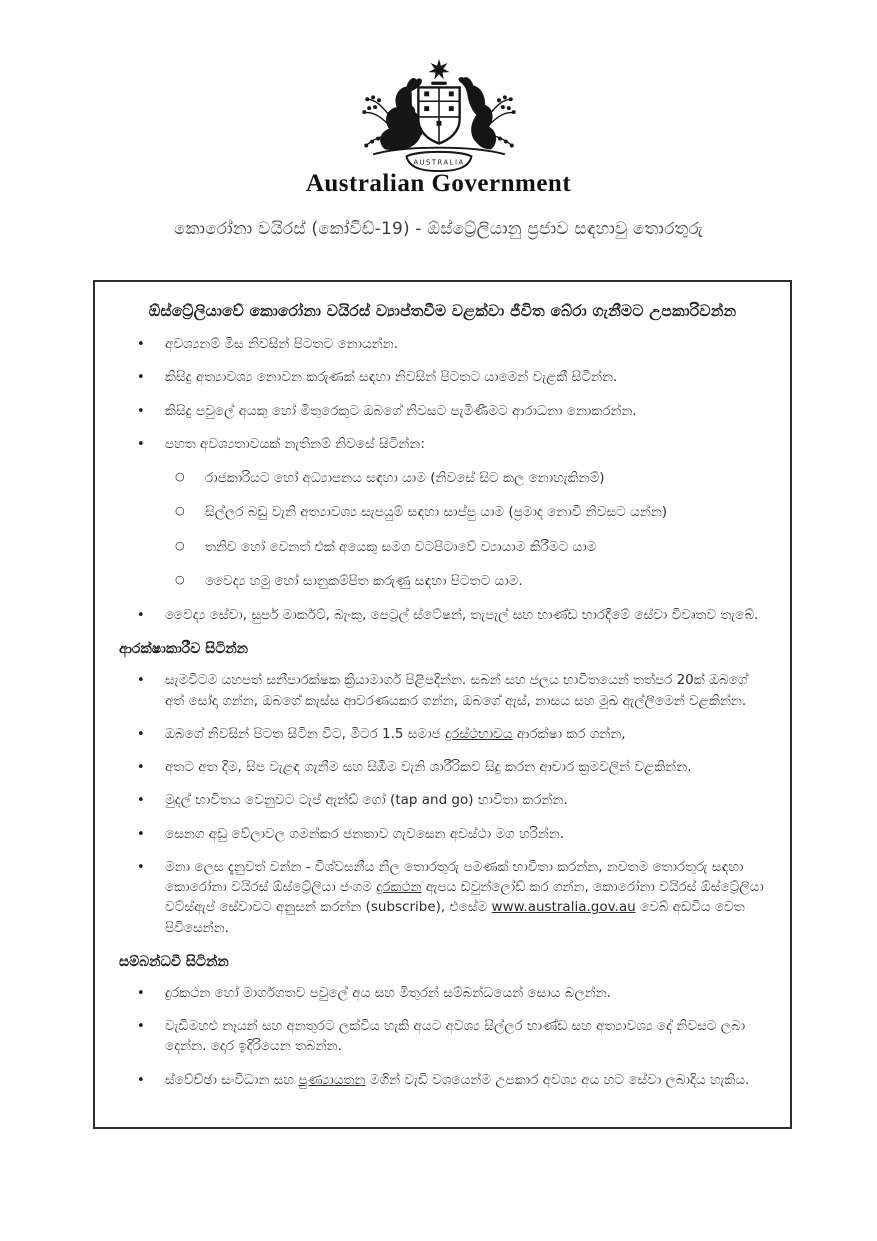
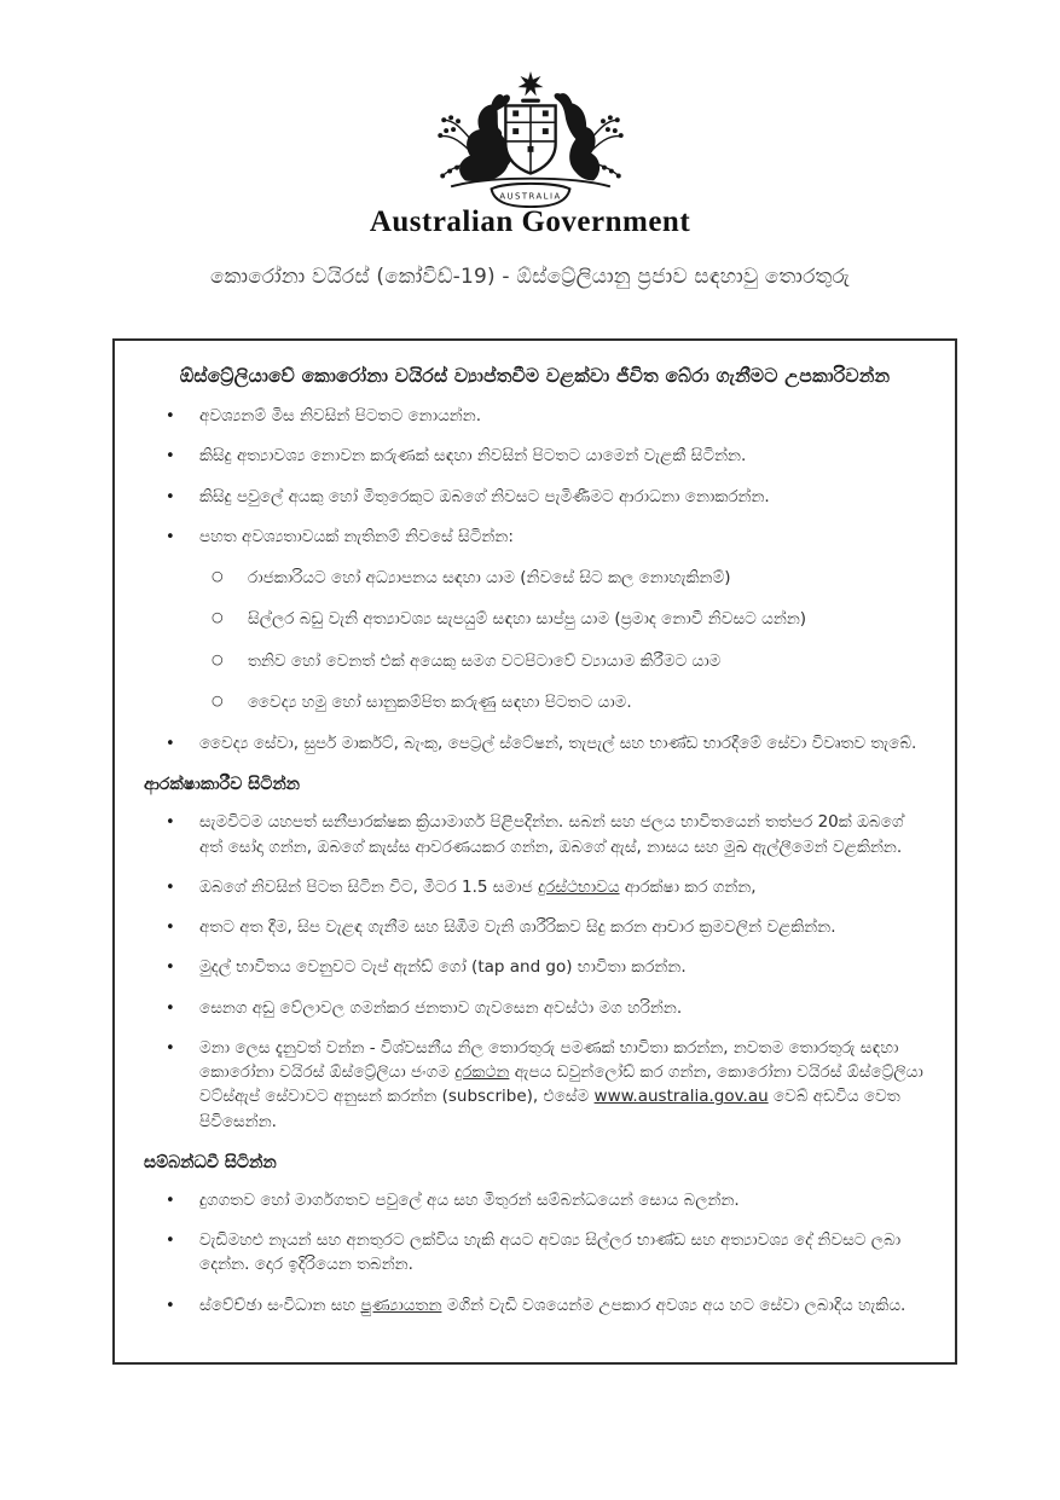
  AUSTRALIA
  Australian Government
  කොරෝනා වයිරස් (කෝවිඩ්-19) - ඕස්ට්‍රේලියානු ප්‍රජාව සඳහාවු තොරතුරු
  ඕස්ට්‍රේලියාවේ කොරෝනා වයිරස් ව්‍යාප්තවීම වළක්වා ජීවිත බේරා ගැනීමට උපකාරිවන්න
  •
  අවශ්‍යනම් මිස නිවසින් පිටතට නොයන්න.
  •
  කිසිදු අත්‍යාවශ්‍ය නොවන කරුණක් සඳහා නිවසින් පිටතට යාමෙන් වැළකී සිටින්න.
  •
  කිසිදු පවුලේ අයකු හෝ මිතුරෙකුට ඔබගේ නිවසට පැමිණීමට ආරාධනා නොකරන්න.
  •
  පහත අවශ්‍යතාවයක් නැතිනම් නිවසේ සිටින්න:
  ○
  රාජකාරියට හෝ අධ්‍යාපනය සඳහා යාම (නිවසේ සිට කල නොහැකිනම්)
  ○
  සිල්ලර බඩු වැනි අත්‍යාවශ්‍ය සැපයුම් සඳහා සාප්පු යාම (ප්‍රමාද නොවී නිවසට යන්න)
  ○
  තනිව හෝ වෙනත් එක් අයෙකු සමග වටපිටාවේ ව්‍යායාම කිරීමට යාම
  ○
  වෛද්‍ය හමු හෝ සානුකම්පිත කරුණු සඳහා පිටතට යාම.
  •
  වෛද්‍ය සේවා, සුපර් මාර්කට්, බැංකු, පෙට්‍රල් ස්ටේෂන්, තැපැල් සහ භාණ්ඩ භාරදීමේ සේවා විවෘතව තැබේ.
  ආරක්ෂාකාරීව සිටින්න
  •
  සැමවිටම යහපත් සනීපාරක්ෂක ක්‍රියාමාර්ග පිළිපදින්න. සබන් සහ ජලය භාවිතයෙන් තත්පර 20ක් ඔබගේ අත් සෝදා ගන්න, ඔබගේ කැස්ස ආවරණයකර ගන්න, ඔබගේ ඇස්, නාසය සහ මුඛ ඇල්ලීමෙන් වළකින්න.
  •
  ඔබගේ නිවසින් පිටත සිටින විට, මීටර 1.5 සමාජ දුරස්ථභාවය ආරක්ෂා කර ගන්න,
  •
  අතට අත දීම, සිප වැළඳ ගැනීම සහ සිඹීම වැනි ශාරීරිකව සිදු කරන ආචාර ක්‍රමවලින් වළකින්න.
  •
  මුදල් භාවිතය වෙනුවට ටැප් ඇන්ඩ් ගෝ (tap and go) භාවිතා කරන්න.
  •
  සෙනග අඩු වේලාවල ගමන්කර ජනතාව ගැවසෙන අවස්ථා මග හරින්න.
  •
  මනා ලෙස දැනුවත් වන්න - විශ්වසනීය නිල තොරතුරු පමණක් භාවිතා කරන්න, නවතම තොරතුරු සඳහා කොරෝනා වයිරස් ඕස්ට්‍රේලියා ජංගම දුරකථන ඇපය ඩවුන්ලෝඩ් කර ගන්න, කොරෝනා වයිරස් ඕස්ට්‍රේලියා වට්ස්ඇප් සේවාවට අනුසන් කරන්න (subscribe), එසේම www.australia.gov.au වෙබ් අඩවිය වෙත පිවිසෙන්න.
  සම්බන්ධවී සිටින්න
  •
- දුරකථන හෝ මාර්ගගතව පවුලේ අය සහ මිතුරන් සම්බන්ධයෙන් සොය බලන්න.
+ දුගගතව හෝ මාර්ගගතව පවුලේ අය සහ මිතුරන් සම්බන්ධයෙන් සොය බලන්න.
  •
  වැඩිමහළු නෑයන් සහ අනතුරට ලක්විය හැකි අයට අවශ්‍ය සිල්ලර භාණ්ඩ සහ අත්‍යාවශ්‍ය දේ නිවසට ලබා දෙන්න. දොර ඉදිරියෙන තබන්න.
  •
  ස්වේච්ඡා සංවිධාන සහ පුණ්‍යායතන මගින් වැඩි වශයෙන්ම උපකාර අවශ්‍ය අය හට සේවා ලබාදිය හැකිය.
